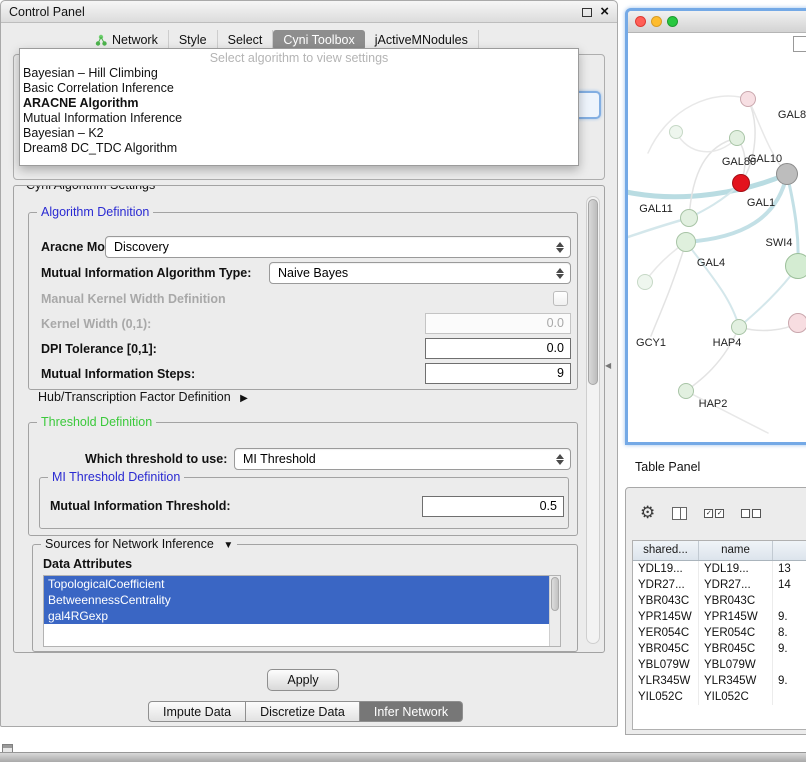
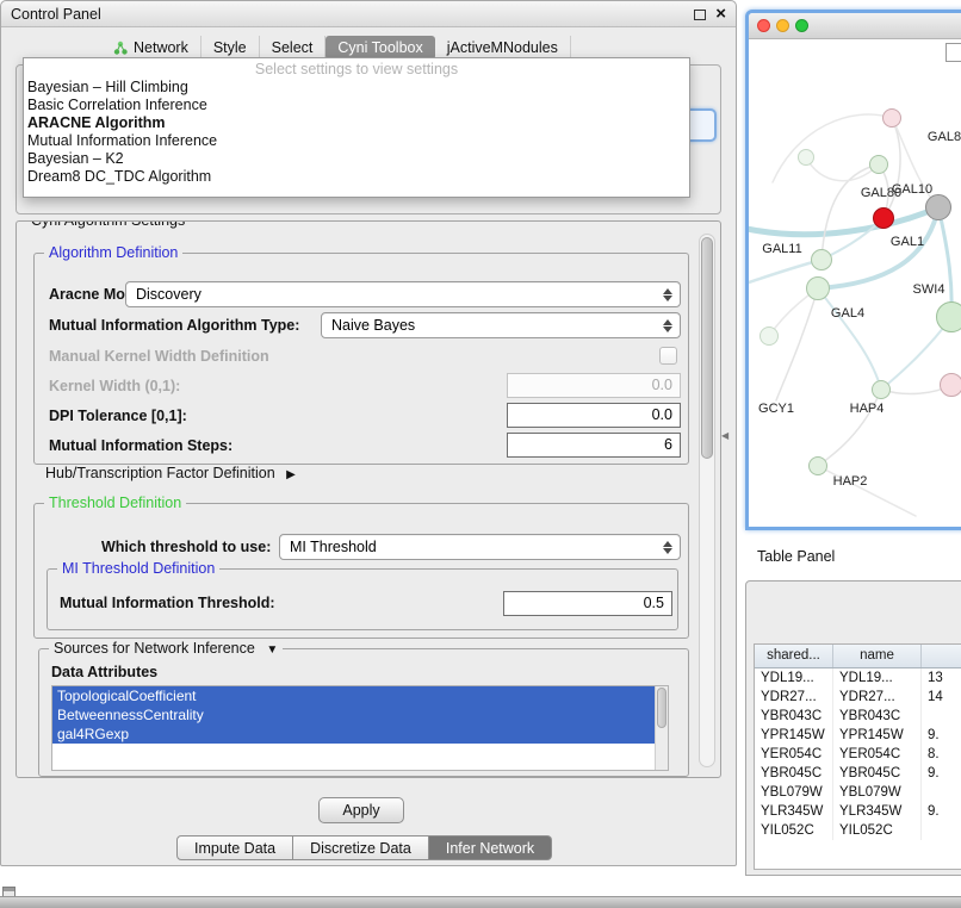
  Control Panel
  ×
  Network
  Style
  Select
  Cyni Toolbox
  jActiveMNodules
- Select algorithm to view settings
+ Select settings to view settings
  Bayesian – Hill Climbing
  Basic Correlation Inference
  ARACNE Algorithm
  Mutual Information Inference
  Bayesian – K2
  Dream8 DC_TDC Algorithm
  Algorithm Definition
  Aracne Mo
  Discovery
  Mutual Information Algorithm Type:
  Naive Bayes
  Manual Kernel Width Definition
  Kernel Width (0,1):
  0.0
  DPI Tolerance [0,1]:
  0.0
  Mutual Information Steps:
- 9
+ 6
  Hub/Transcription Factor Definition ▶
  Threshold Definition
  Which threshold to use:
  MI Threshold
  MI Threshold Definition
  Mutual Information Threshold:
  0.5
  Sources for Network Inference ▼
  Data Attributes
  TopologicalCoefficient
  BetweennessCentrality
  gal4RGexp
  Apply
  Impute Data
  Discretize Data
  Infer Network
  ◀
  GAL8
  GAL80
  GAL10
  GAL11
  GAL1
  SWI4
  GAL4
  GCY1
  HAP4
  HAP2
  Table Panel
- ⚙
  shared...
  name
  YDL19...
  YDL19...
  13
  YDR27...
  YDR27...
  14
  YBR043C
  YBR043C
  YPR145W
  YPR145W
  9.
  YER054C
  YER054C
  8.
  YBR045C
  YBR045C
  9.
  YBL079W
  YBL079W
  YLR345W
  YLR345W
  9.
  YIL052C
  YIL052C
